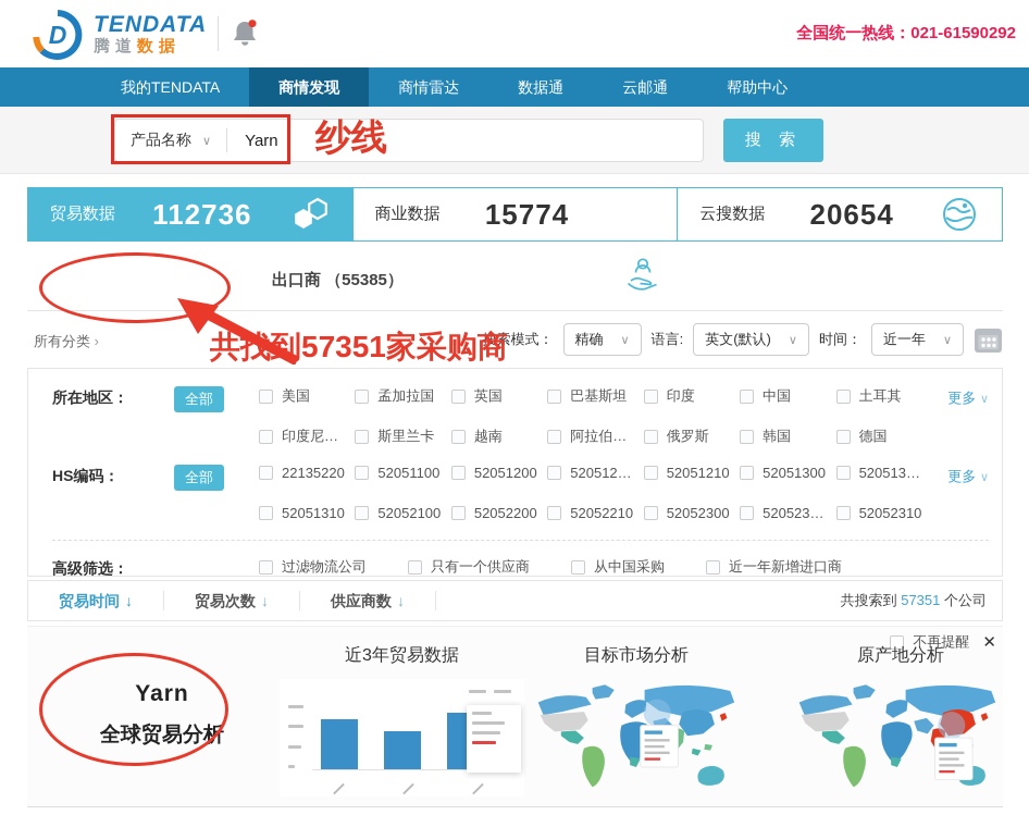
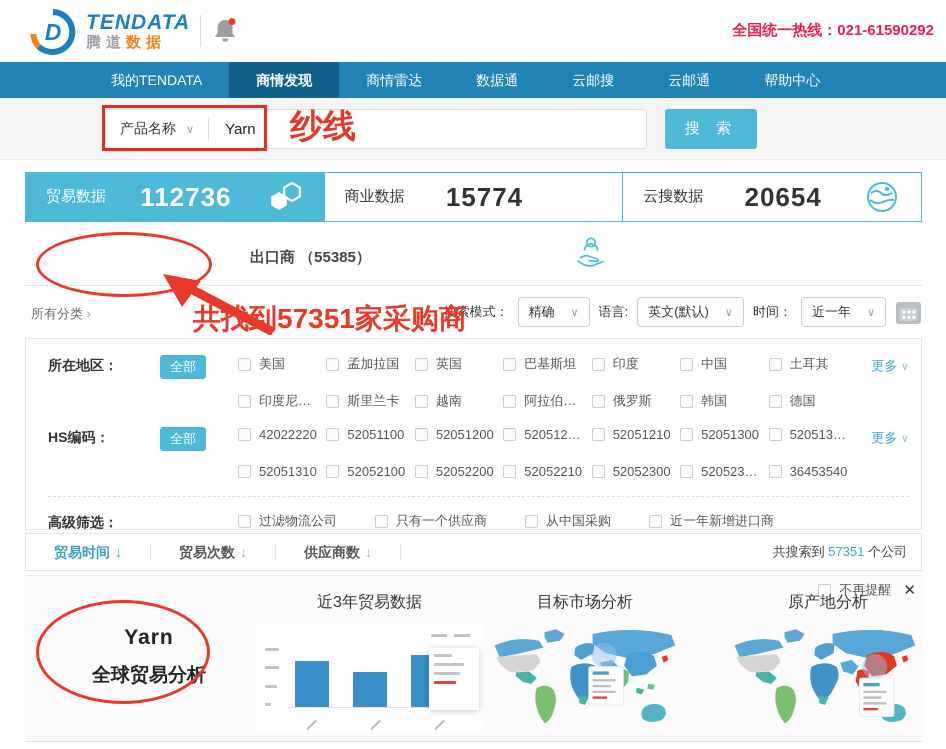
  D
  TENDATA
  腾道数据
  全国统一热线：021-61590292
  我的TENDATA
  商情发现
  商情雷达
  数据通
+ 云邮搜
  云邮通
  帮助中心
  产品名称
  ∨
  Yarn
  搜 索
  贸易数据
  112736
  商业数据
  15774
  云搜数据
  20654
  出口商 （55385）
  所有分类 ›
  搜索模式：
  精确
  ∨
  语言:
  英文(默认)
  ∨
  时间：
  近一年
  ∨
  所在地区：
  全部
  美国
  孟加拉国
  英国
  巴基斯坦
  印度
  中国
  土耳其
  更多 ∨
  印度尼西亚
  斯里兰卡
  越南
  俄罗斯
  韩国
  德国
  HS编码：
  全部
- 22135220
+ 42022220
  52051100
  52051200
  520512000
  52051210
  52051300
  520513000
  更多 ∨
  52051310
  52052100
  52052200
  52052210
  52052300
  520523000
- 52052310
+ 36453540
  高级筛选：
  过滤物流公司
  只有一个供应商
  从中国采购
  近一年新增进口商
  贸易时间 ↓
  贸易次数 ↓
  供应商数 ↓
  共搜索到 57351 个公司
  不再提醒
  ✕
  Yarn
  全球贸易分析
  近3年贸易数据
  目标市场分析
  原产地分析
  纱线
  共找到57351家采购商
